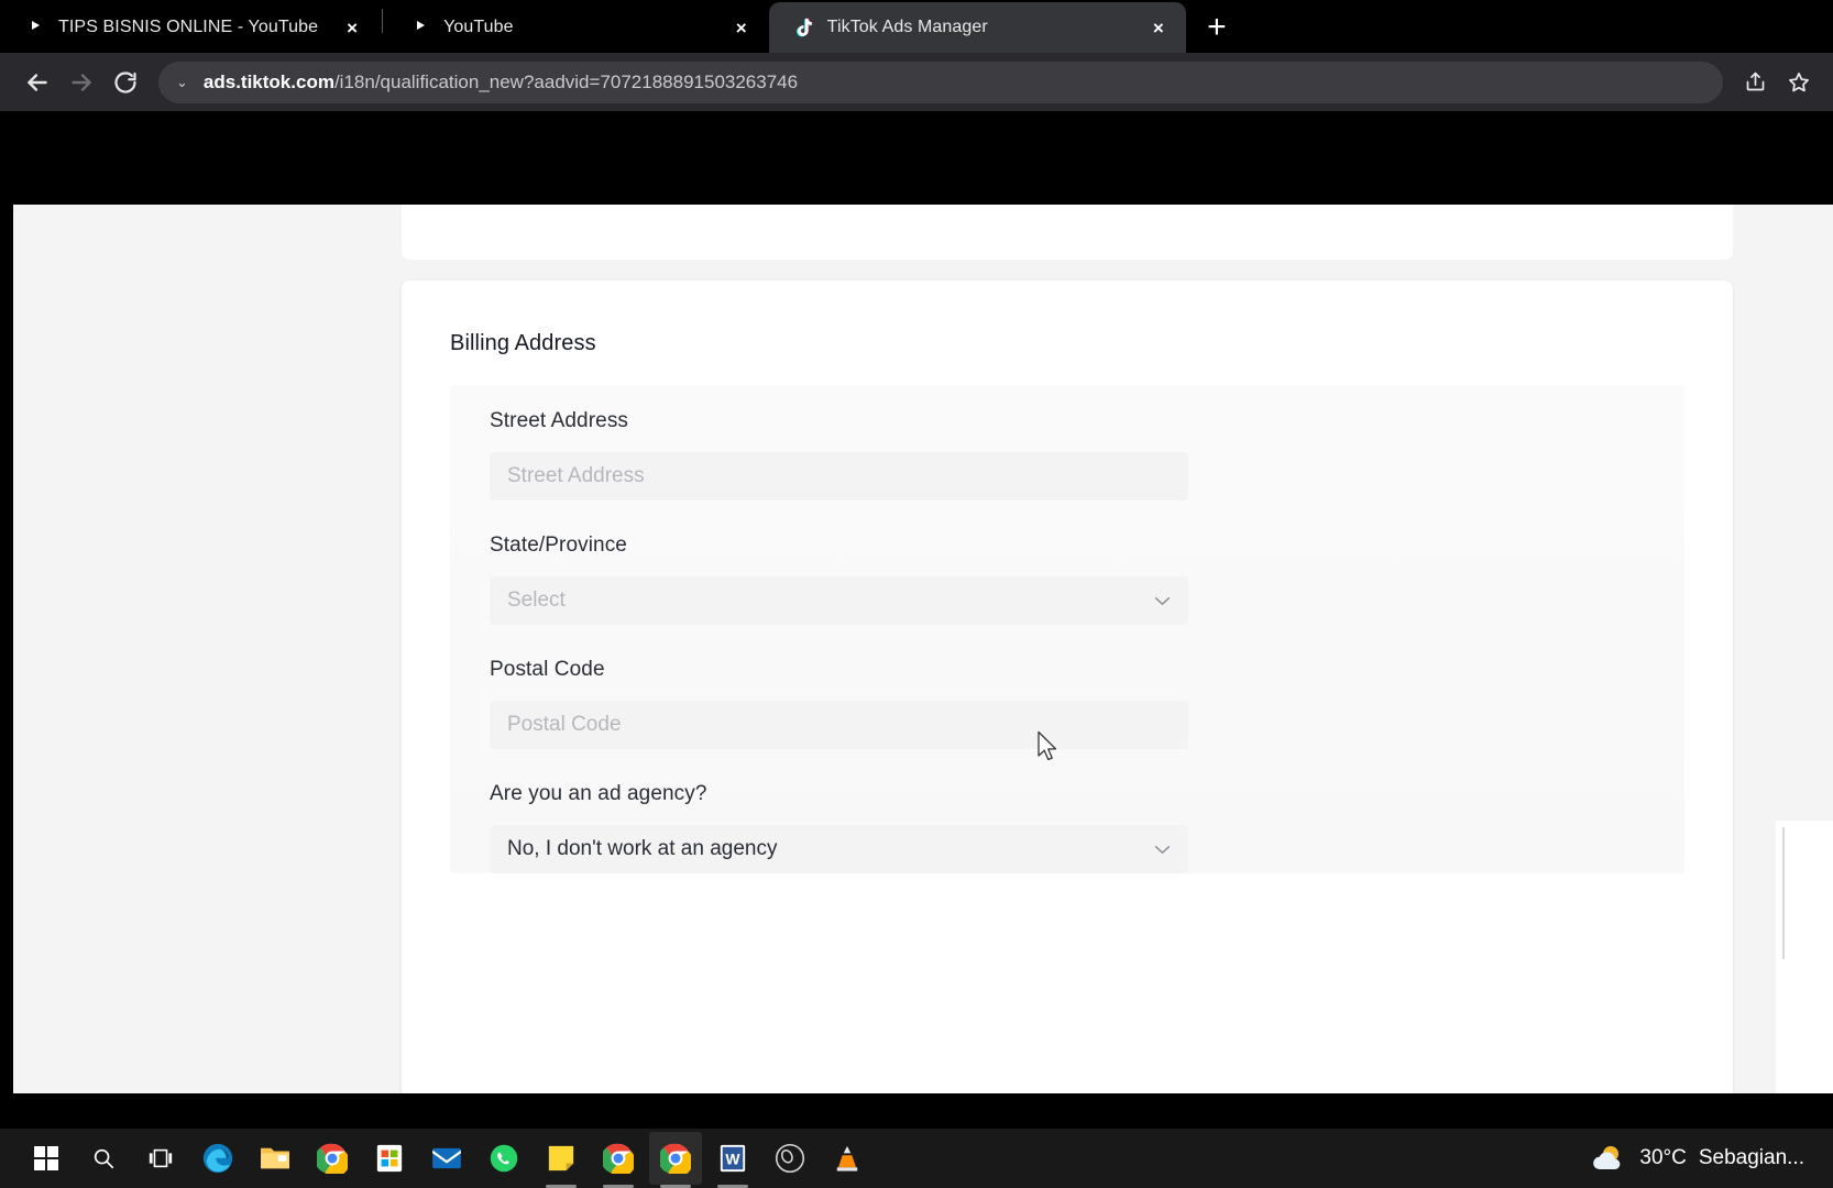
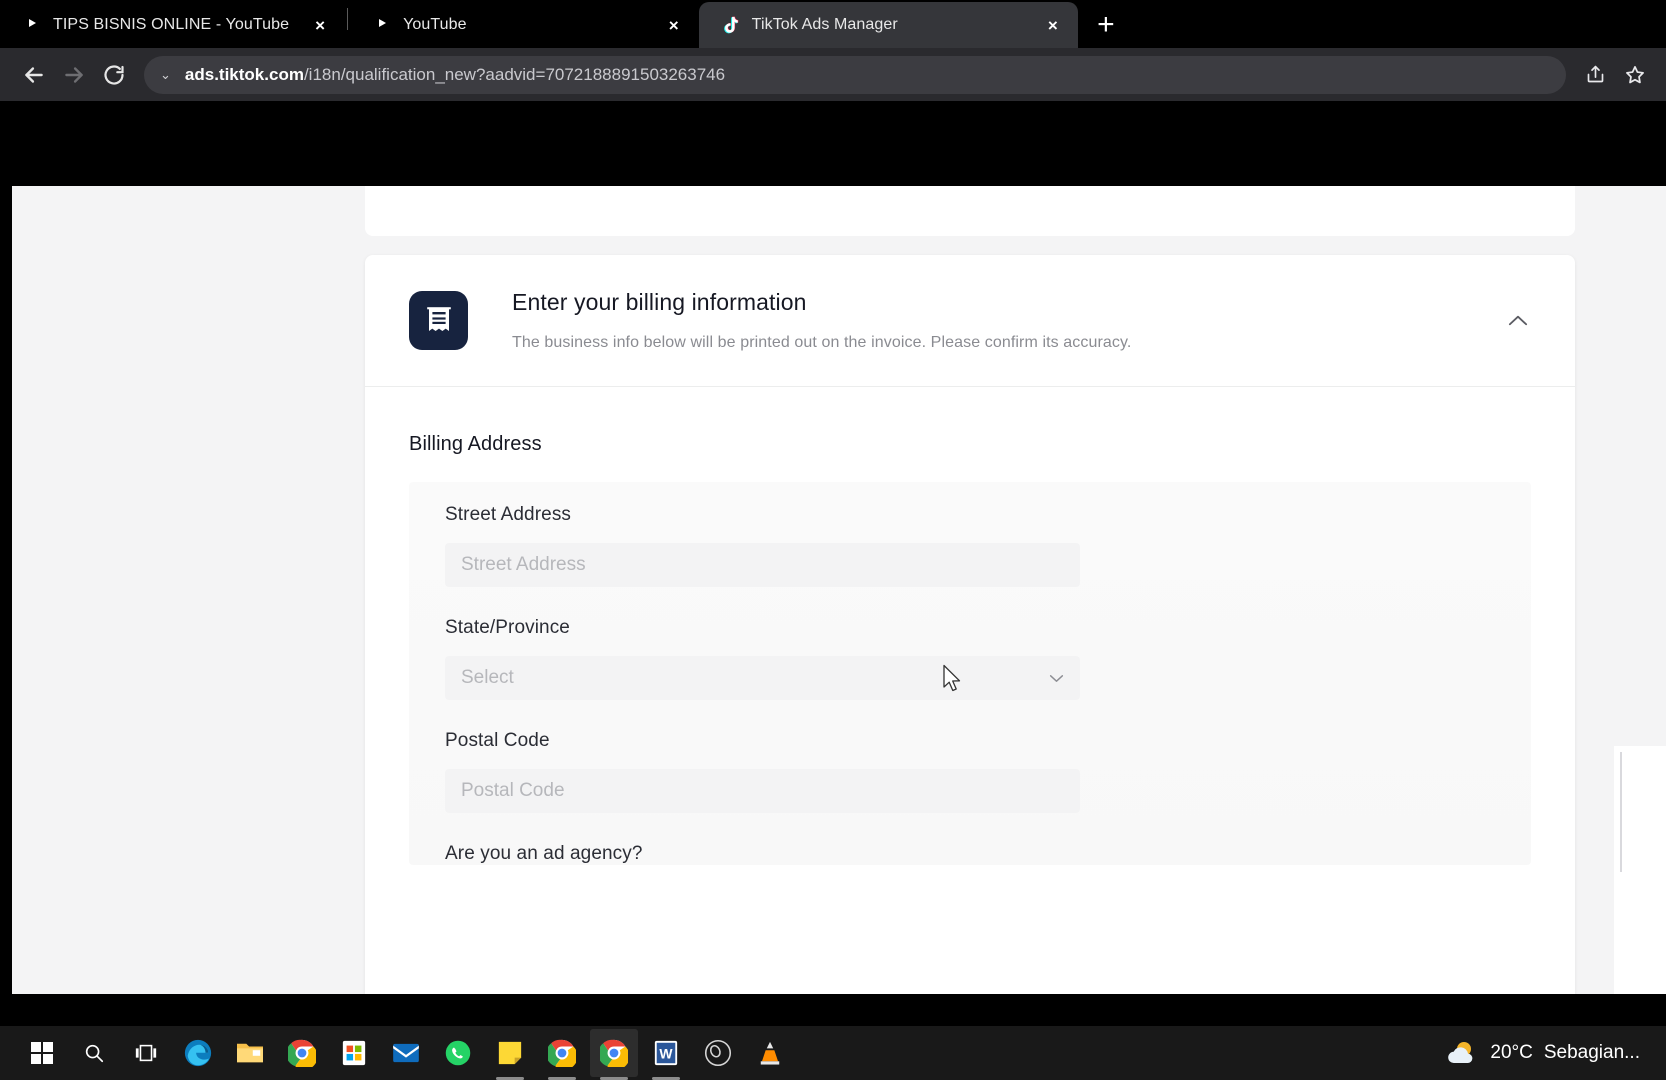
  TIPS BISNIS ONLINE - YouTube
  ×
  YouTube
  ×
  TikTok Ads Manager
  ×
  +
  ⌄
  ads.tiktok.com
  /i18n/qualification_new?aadvid=7072188891503263746
+ Enter your billing information
+ The business info below will be printed out on the invoice. Please confirm its accuracy.
  Billing Address
  Street Address
  Street Address
  State/Province
  Select
  Postal Code
  Postal Code
  Are you an ad agency?
- No, I don't work at an agency
  W
- 30°C
+ 20°C
  Sebagian...
